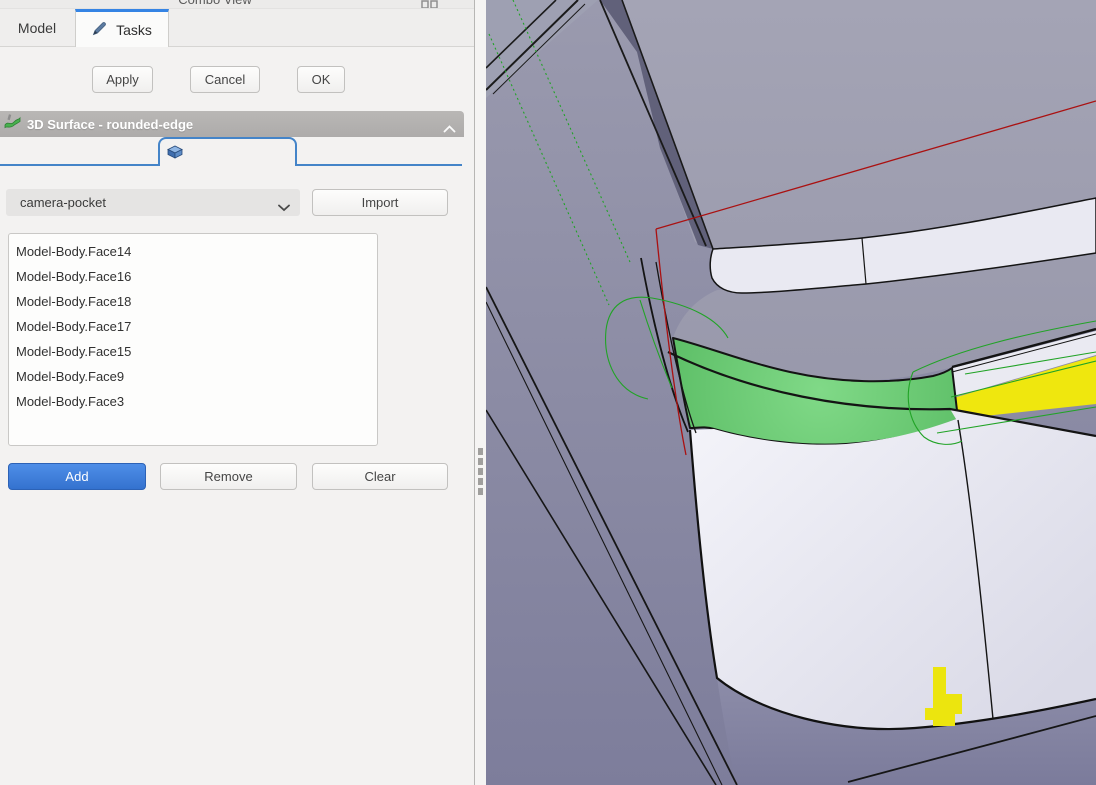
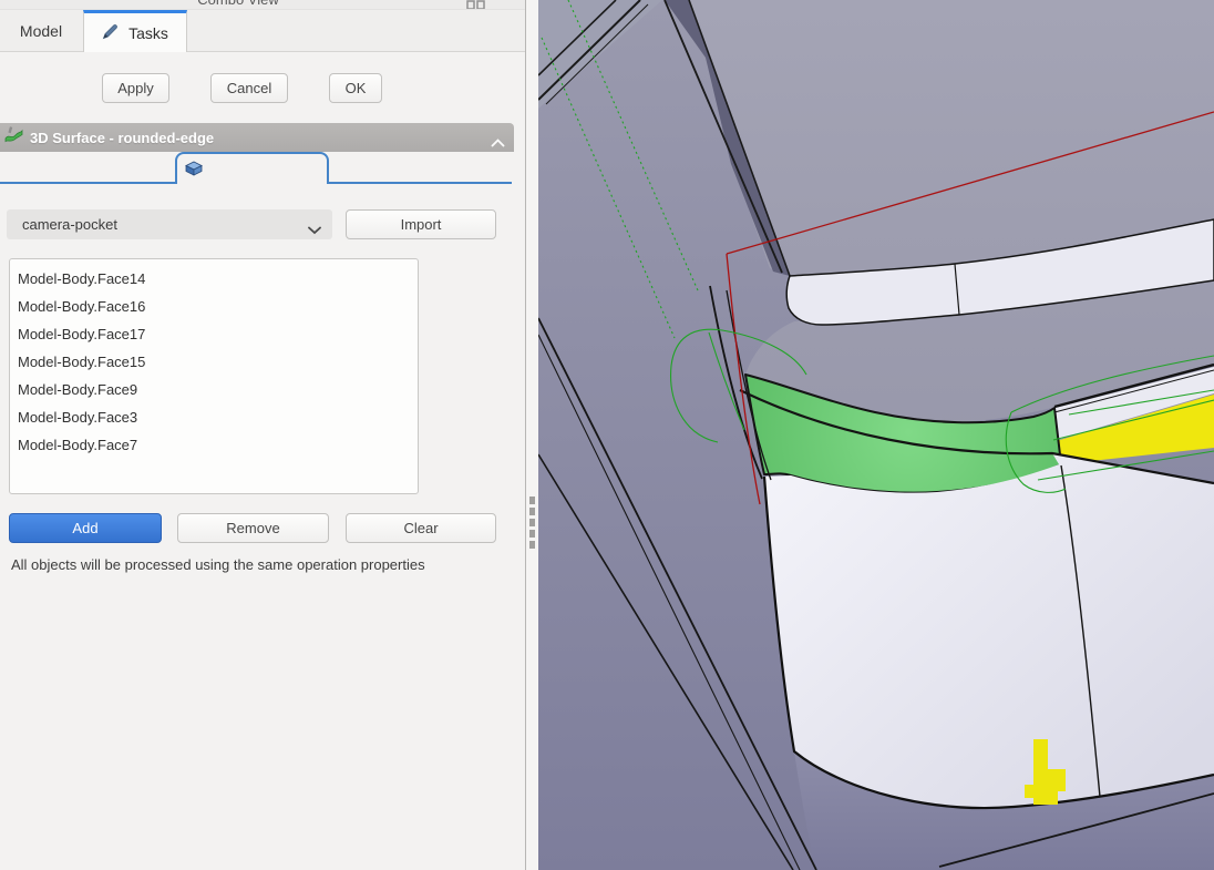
  Model
  Tasks
  Apply
  Cancel
  OK
  3D Surface - rounded-edge
  camera-pocket
  Import
  Model-Body.Face14
  Model-Body.Face16
- Model-Body.Face18
  Model-Body.Face17
  Model-Body.Face15
  Model-Body.Face9
  Model-Body.Face3
+ Model-Body.Face7
  Add
  Remove
  Clear
+ All objects will be processed using the same operation properties
